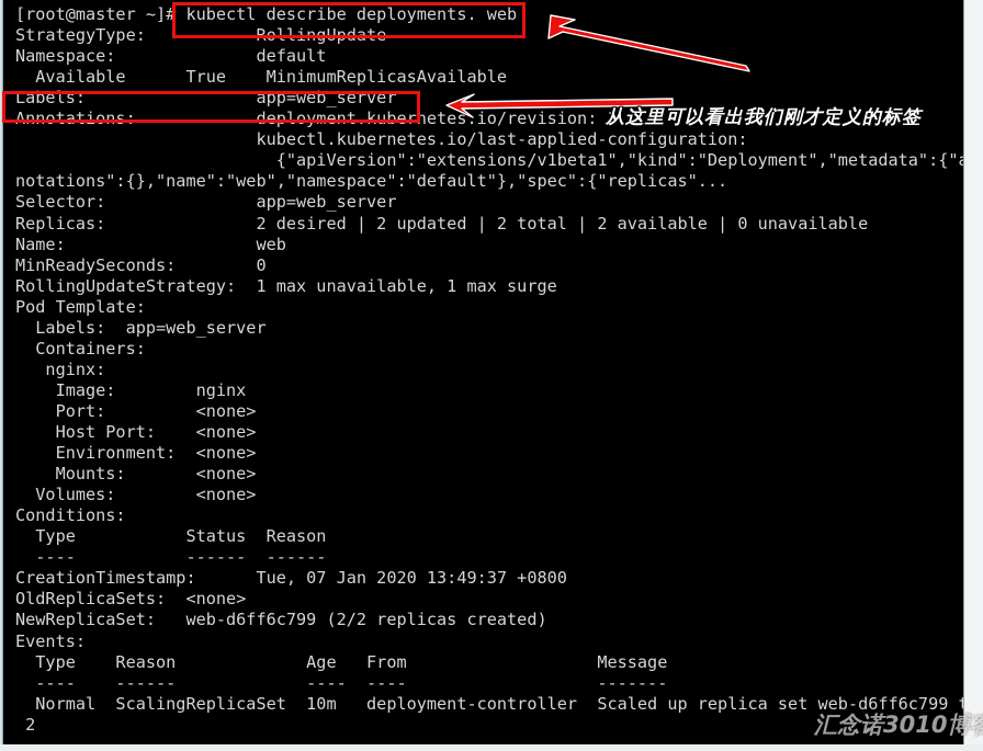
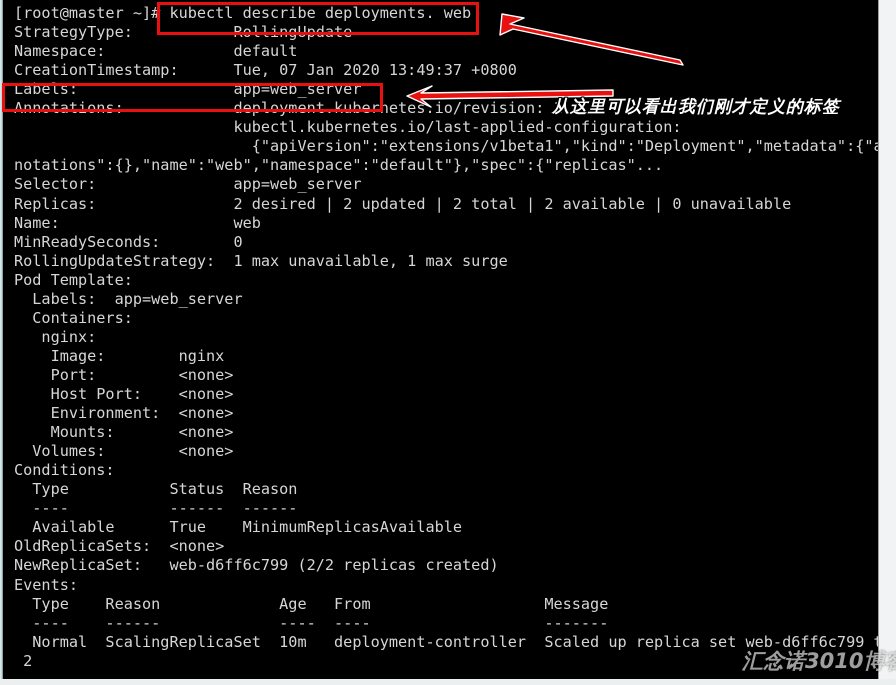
  [root@master ~]# kubectl describe deployments. web
  StrategyType: RollingUpdate
  Namespace: default
- Available True MinimumReplicasAvailable
+ CreationTimestamp: Tue, 07 Jan 2020 13:49:37 +0800
  Labels: app=web_server
  Annotations: deployment.kubernetes.io/revision: 1
  kubectl.kubernetes.io/last-applied-configuration:
  {"apiVersion":"extensions/v1beta1","kind":"Deployment","metadata":{"
  notations":{},"name":"web","namespace":"default"},"spec":{"replicas"...
  Selector: app=web_server
  Replicas: 2 desired | 2 updated | 2 total | 2 available | 0 unavailable
  Name: web
  MinReadySeconds: 0
  RollingUpdateStrategy: 1 max unavailable, 1 max surge
  Pod Template:
  Labels: app=web_server
  Containers:
  nginx:
  Image: nginx
  Port: <none>
  Host Port: <none>
  Environment: <none>
  Mounts: <none>
  Volumes: <none>
  Conditions:
  Type Status Reason
  ---- ------ ------
- CreationTimestamp: Tue, 07 Jan 2020 13:49:37 +0800
+ Available True MinimumReplicasAvailable
  OldReplicaSets: <none>
  NewReplicaSet: web-d6ff6c799 (2/2 replicas created)
  Events:
  Type Reason Age From Message
  ---- ------ ---- ---- -------
  Normal ScalingReplicaSet 10m deployment-controller Scaled up replica set web-d6ff6c799
  2
  从这里可以看出我们刚才定义的标签
  汇念诺3010博客
